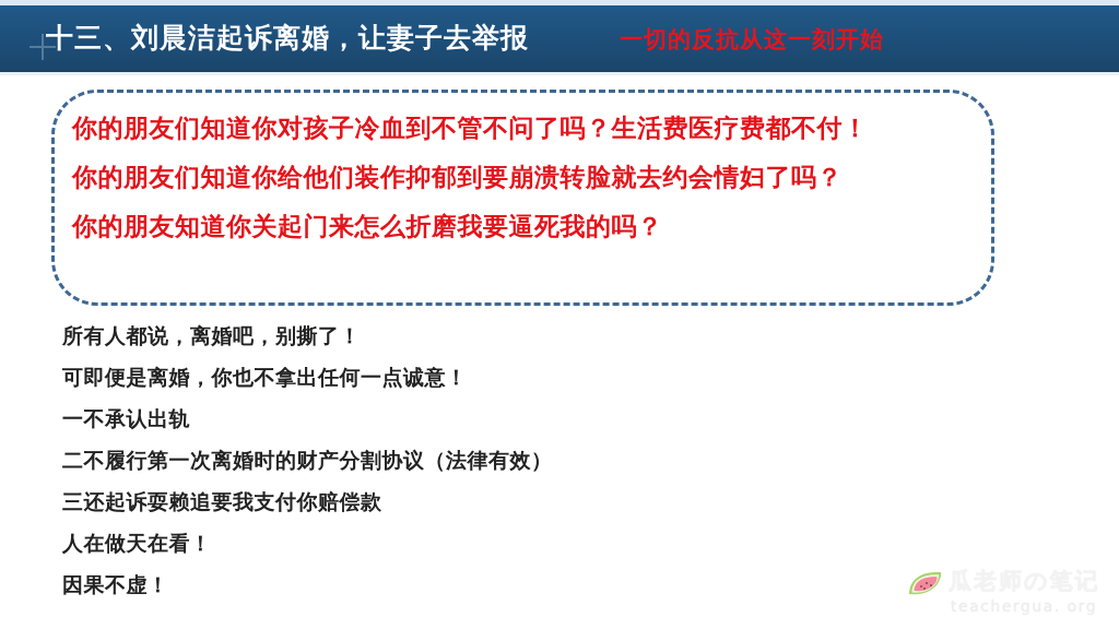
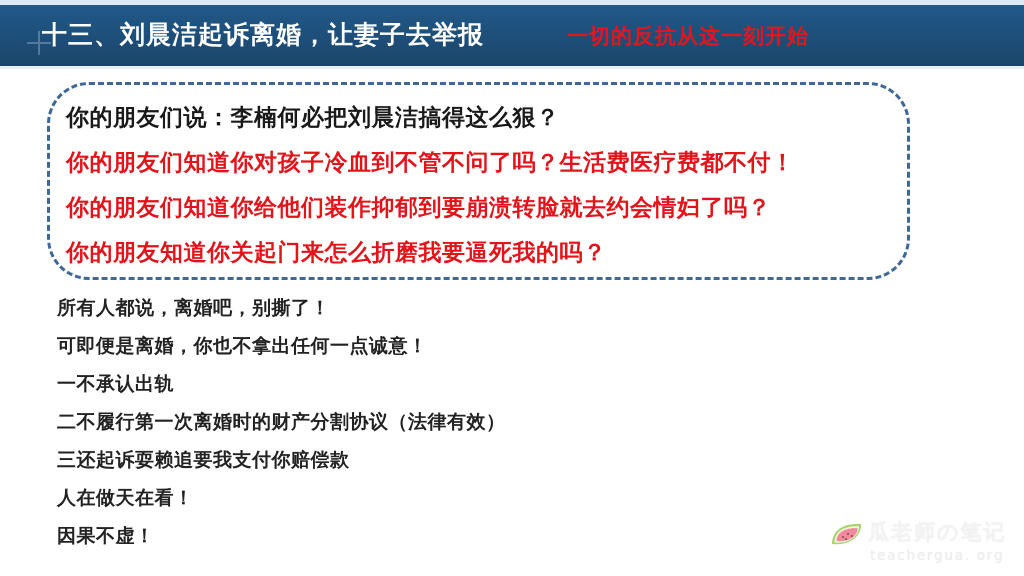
  十三、刘晨洁起诉离婚，让妻子去举报
  一切的反抗从这一刻开始
+ 你的朋友们说：李楠何必把刘晨洁搞得这么狠？
  你的朋友们知道你对孩子冷血到不管不问了吗？生活费医疗费都不付！
  你的朋友们知道你给他们装作抑郁到要崩溃转脸就去约会情妇了吗？
  你的朋友知道你关起门来怎么折磨我要逼死我的吗？
  所有人都说，离婚吧，别撕了！
  可即便是离婚，你也不拿出任何一点诚意！
  一不承认出轨
  二不履行第一次离婚时的财产分割协议（法律有效）
  三还起诉耍赖追要我支付你赔偿款
  人在做天在看！
  因果不虚！
